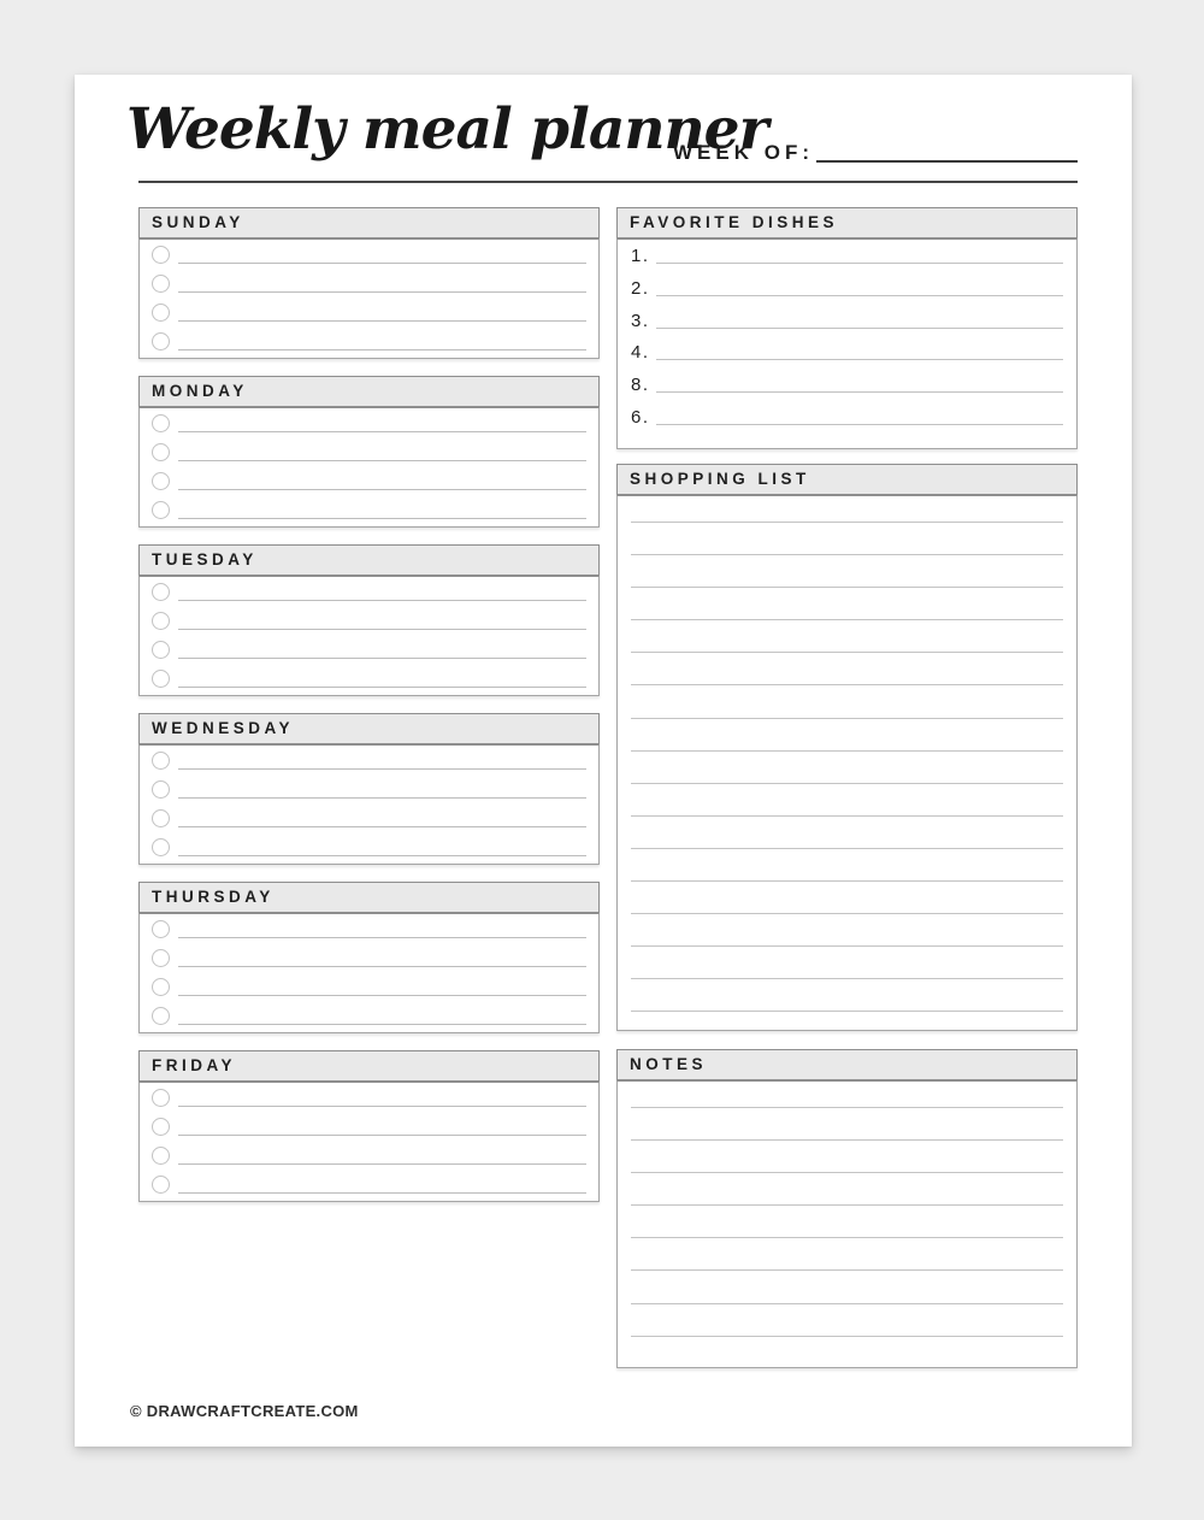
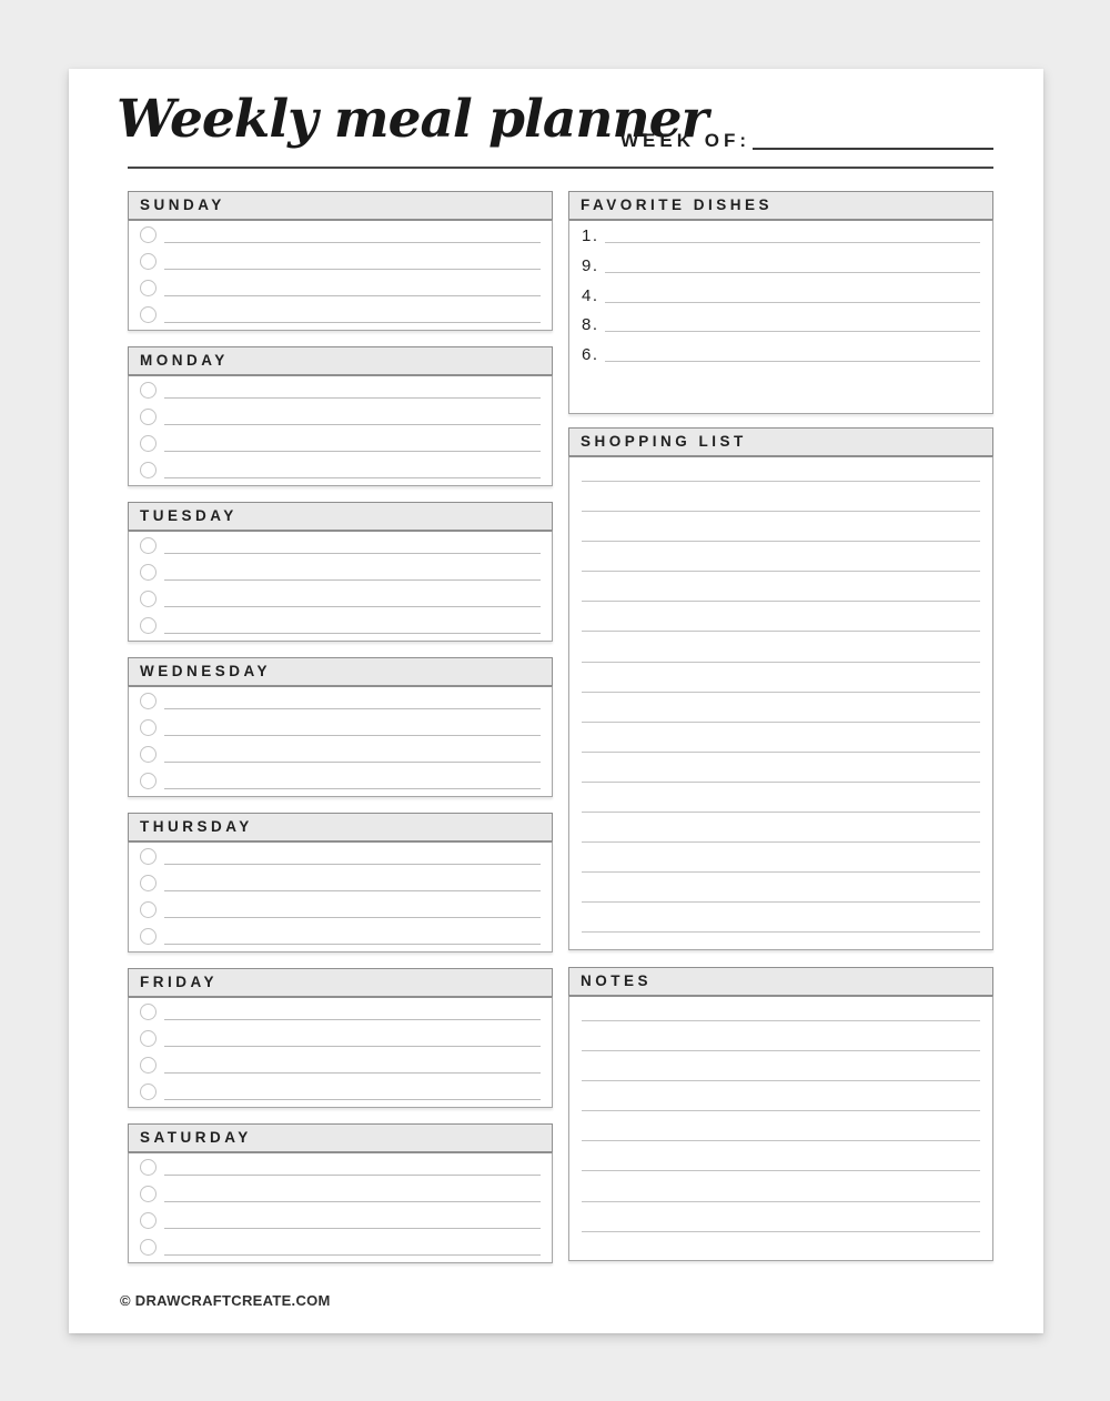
  Weekly meal planner
  WEEK OF:
  SUNDAY
  MONDAY
  TUESDAY
  WEDNESDAY
  THURSDAY
  FRIDAY
+ SATURDAY
  FAVORITE DISHES
  1.
- 2.
+ 9.
- 3.
  4.
  8.
  6.
  SHOPPING LIST
  NOTES
  © DRAWCRAFTCREATE.COM
